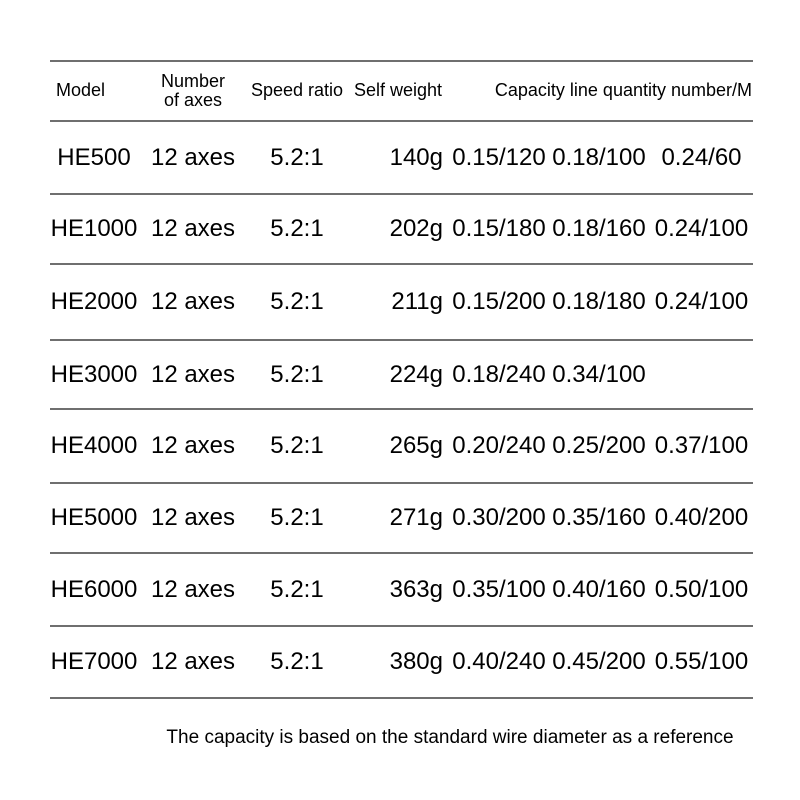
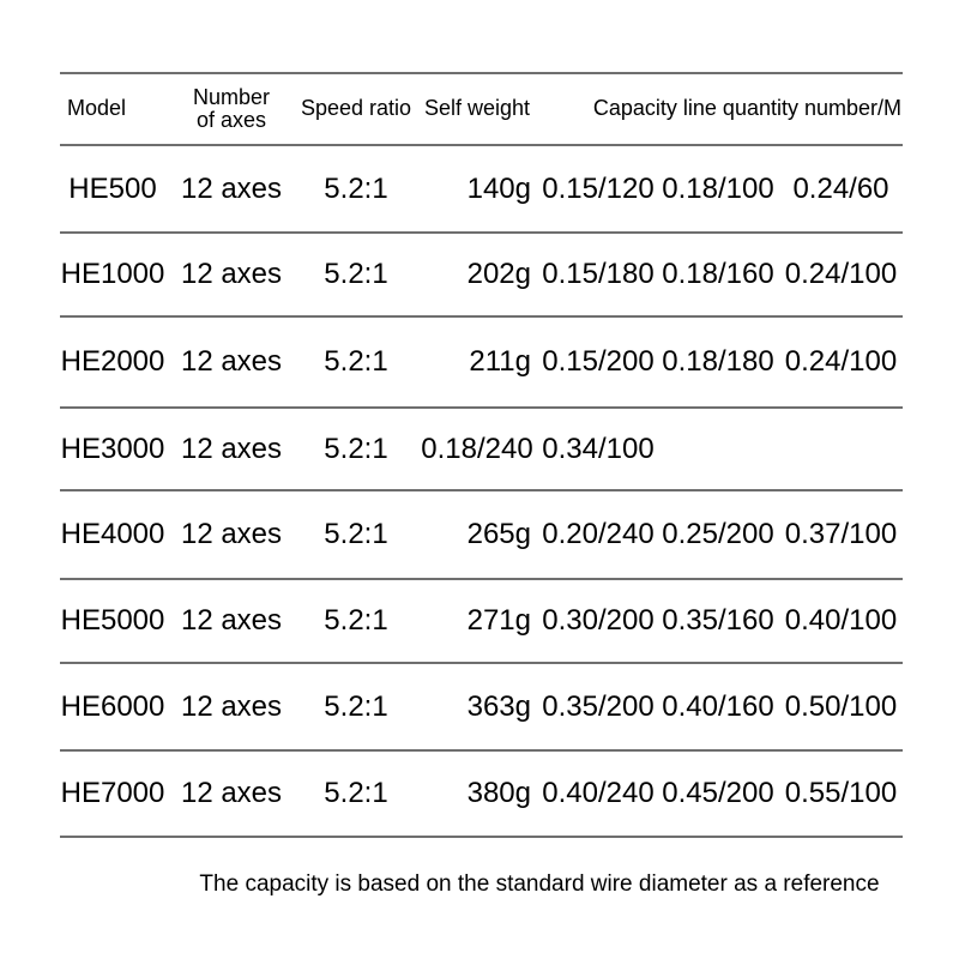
  Model
  Number
  of axes
  Speed ratio
  Self weight
  Capacity line quantity number/M
  HE500
  12 axes
  5.2:1
  140g
  0.15/120
  0.18/100
  0.24/60
  HE1000
  12 axes
  5.2:1
  202g
  0.15/180
  0.18/160
  0.24/100
  HE2000
  12 axes
  5.2:1
  211g
  0.15/200
  0.18/180
  0.24/100
  HE3000
  12 axes
  5.2:1
- 224g
  0.18/240
  0.34/100
  HE4000
  12 axes
  5.2:1
  265g
  0.20/240
  0.25/200
  0.37/100
  HE5000
  12 axes
  5.2:1
  271g
  0.30/200
  0.35/160
- 0.40/200
+ 0.40/100
  HE6000
  12 axes
  5.2:1
  363g
- 0.35/100
+ 0.35/200
  0.40/160
  0.50/100
  HE7000
  12 axes
  5.2:1
  380g
  0.40/240
  0.45/200
  0.55/100
  The capacity is based on the standard wire diameter as a reference
